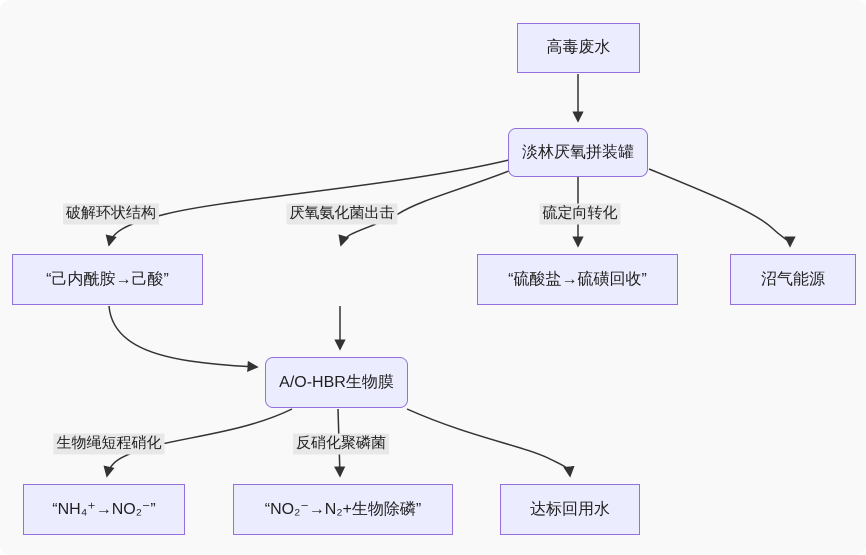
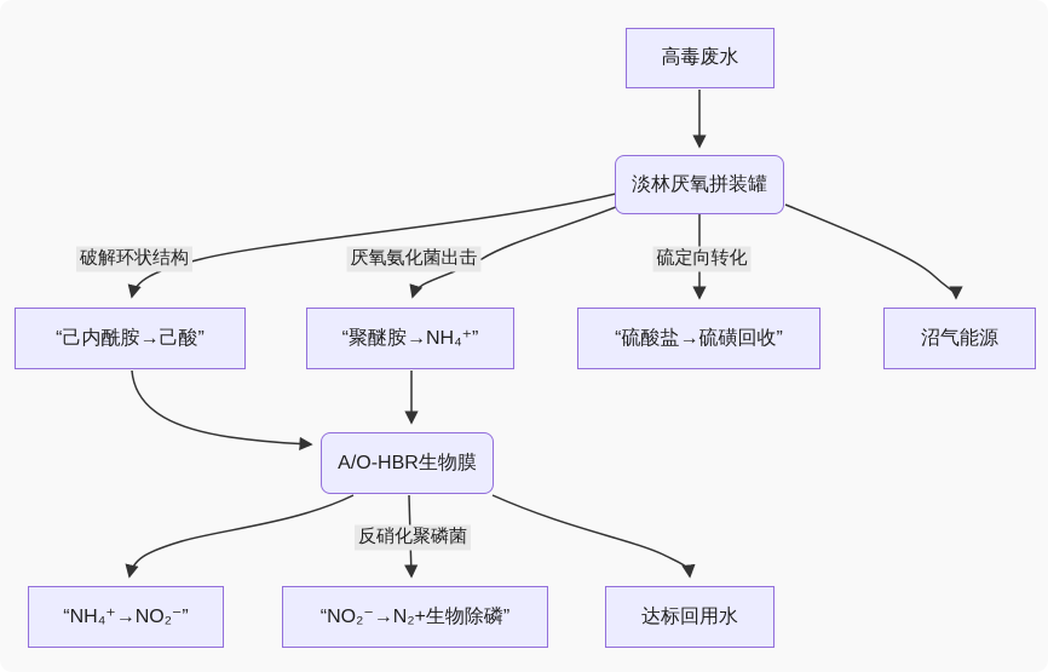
  高毒废水
  淡林厌氧拼装罐
  “己内酰胺→己酸”
+ “聚醚胺→NH₄⁺”
  “硫酸盐→硫磺回收”
  沼气能源
  A/O-HBR生物膜
  “NH₄⁺→NO₂⁻”
  “NO₂⁻→N₂+生物除磷”
  达标回用水
  破解环状结构
  厌氧氨化菌出击
  硫定向转化
- 生物绳短程硝化
  反硝化聚磷菌
